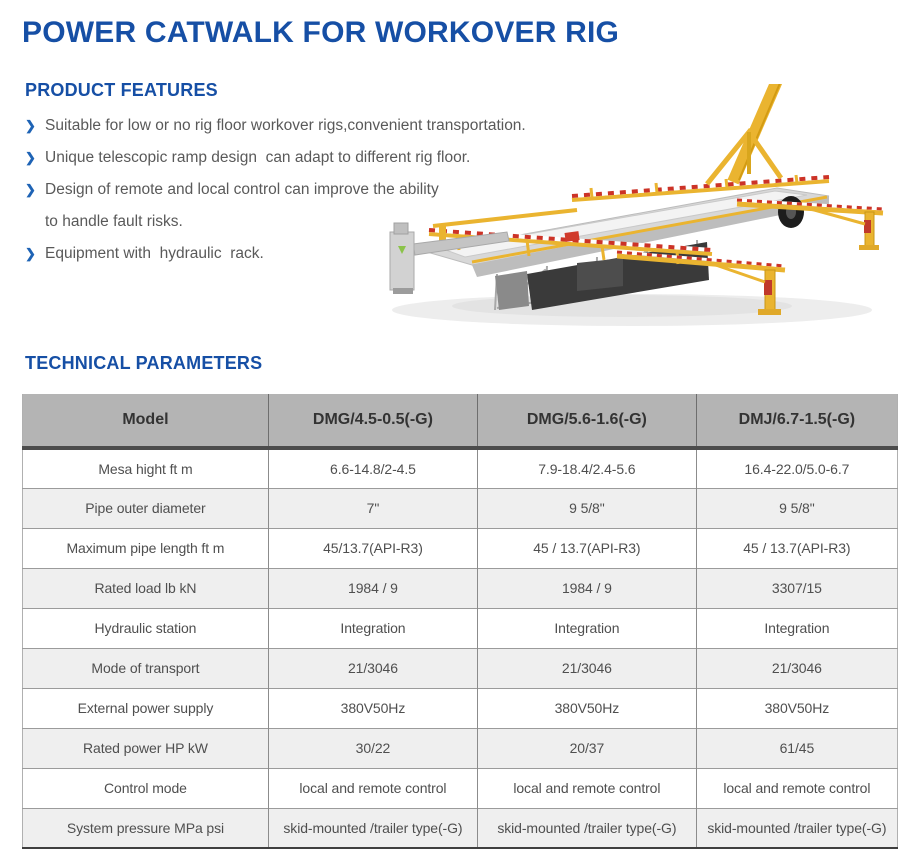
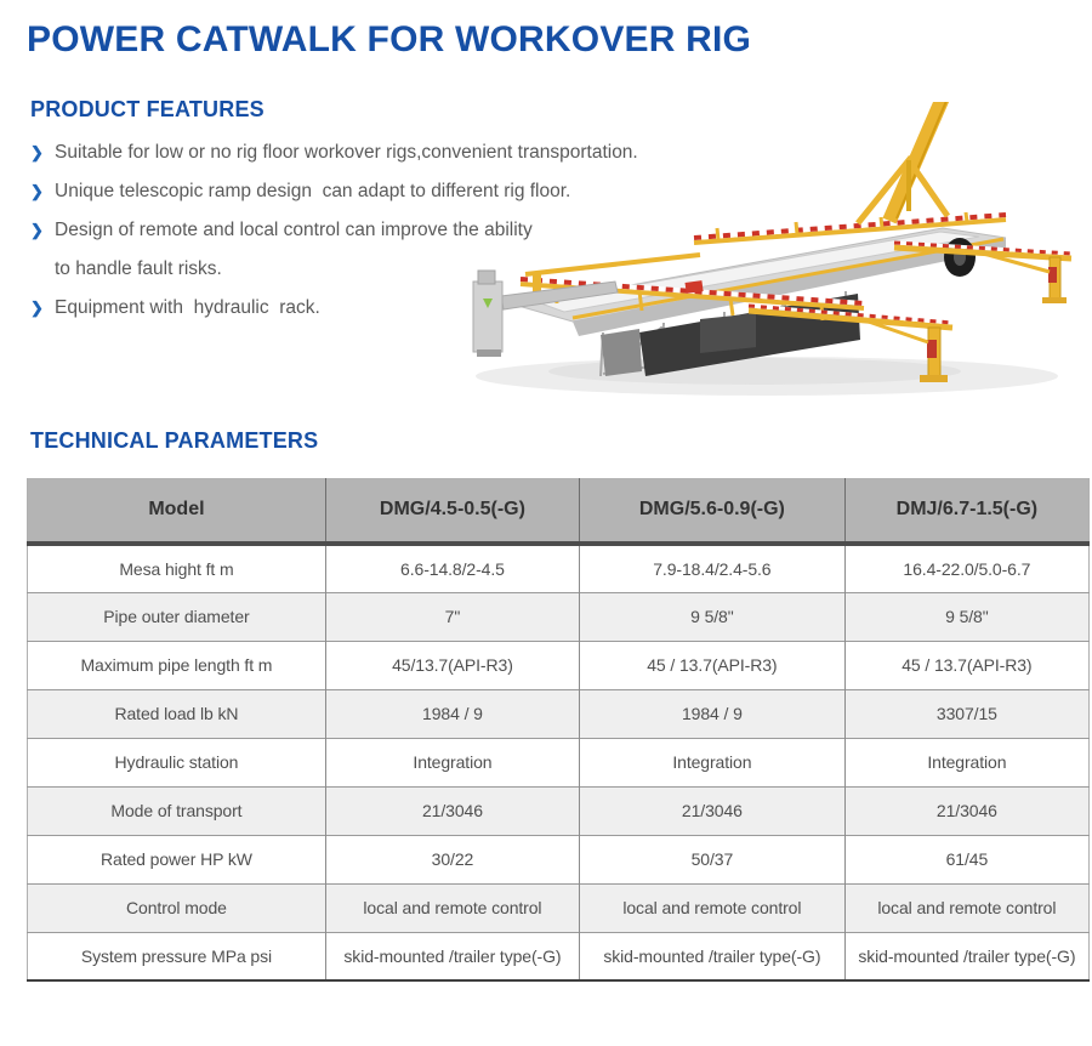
  POWER CATWALK FOR WORKOVER RIG
  PRODUCT FEATURES
  ❯
  Suitable for low or no rig floor workover rigs,convenient transportation.
  ❯
  Unique telescopic ramp design can adapt to different rig floor.
  ❯
  Design of remote and local control can improve the ability
  to handle fault risks.
  ❯
  Equipment with hydraulic rack.
  TECHNICAL PARAMETERS
- Model	DMG/4.5-0.5(-G)	DMG/5.6-1.6(-G)	DMJ/6.7-1.5(-G)
+ Model	DMG/4.5-0.5(-G)	DMG/5.6-0.9(-G)	DMJ/6.7-1.5(-G)
  Mesa hight ft m	6.6-14.8/2-4.5	7.9-18.4/2.4-5.6	16.4-22.0/5.0-6.7
  Pipe outer diameter	7"	9 5/8"	9 5/8"
  Maximum pipe length ft m	45/13.7(API-R3)	45 / 13.7(API-R3)	45 / 13.7(API-R3)
  Rated load lb kN	1984 / 9	1984 / 9	3307/15
  Hydraulic station	Integration	Integration	Integration
  Mode of transport	21/3046	21/3046	21/3046
- External power supply	380V50Hz	380V50Hz	380V50Hz
- Rated power HP kW	30/22	20/37	61/45
+ Rated power HP kW	30/22	50/37	61/45
  Control mode	local and remote control	local and remote control	local and remote control
  System pressure MPa psi	skid-mounted /trailer type(-G)	skid-mounted /trailer type(-G)	skid-mounted /trailer type(-G)
